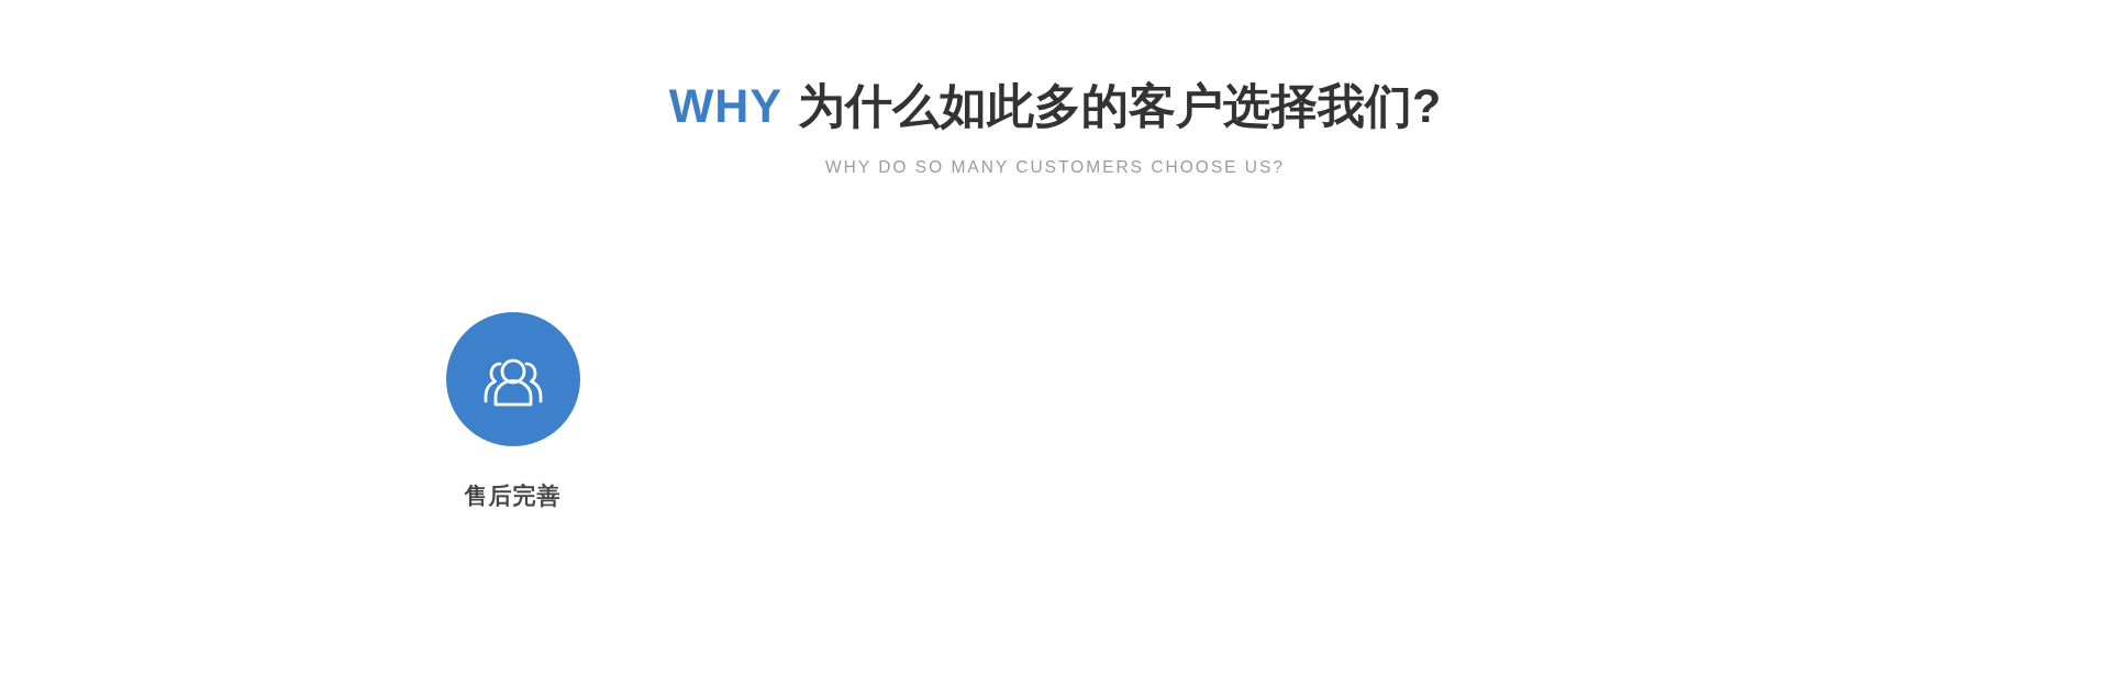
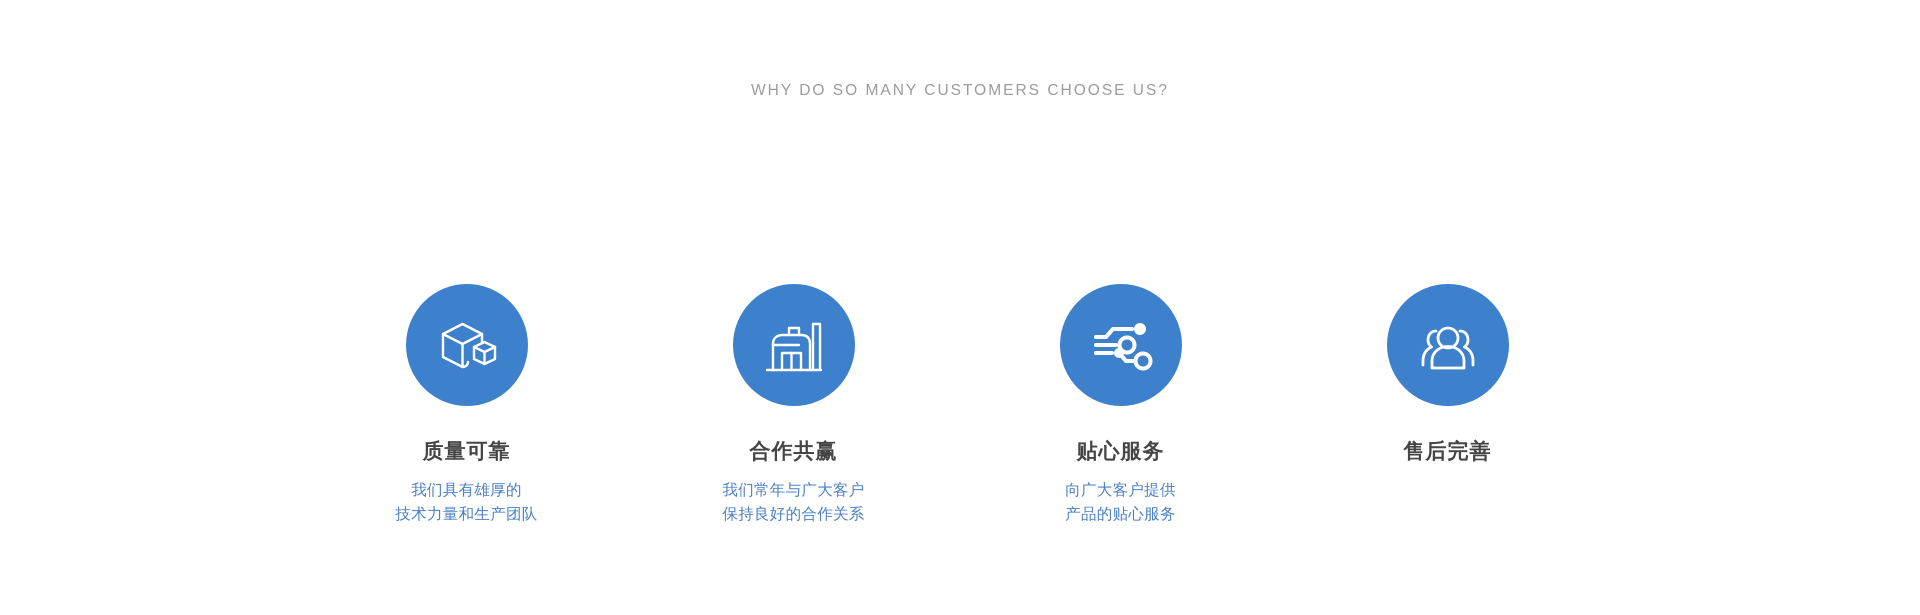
- WHY 为什么如此多的客户选择我们?
  WHY DO SO MANY CUSTOMERS CHOOSE US?
+ 质量可靠
+ 我们具有雄厚的
+ 技术力量和生产团队
+ 合作共赢
+ 我们常年与广大客户
+ 保持良好的合作关系
+ 贴心服务
+ 向广大客户提供
+ 产品的贴心服务
  售后完善
